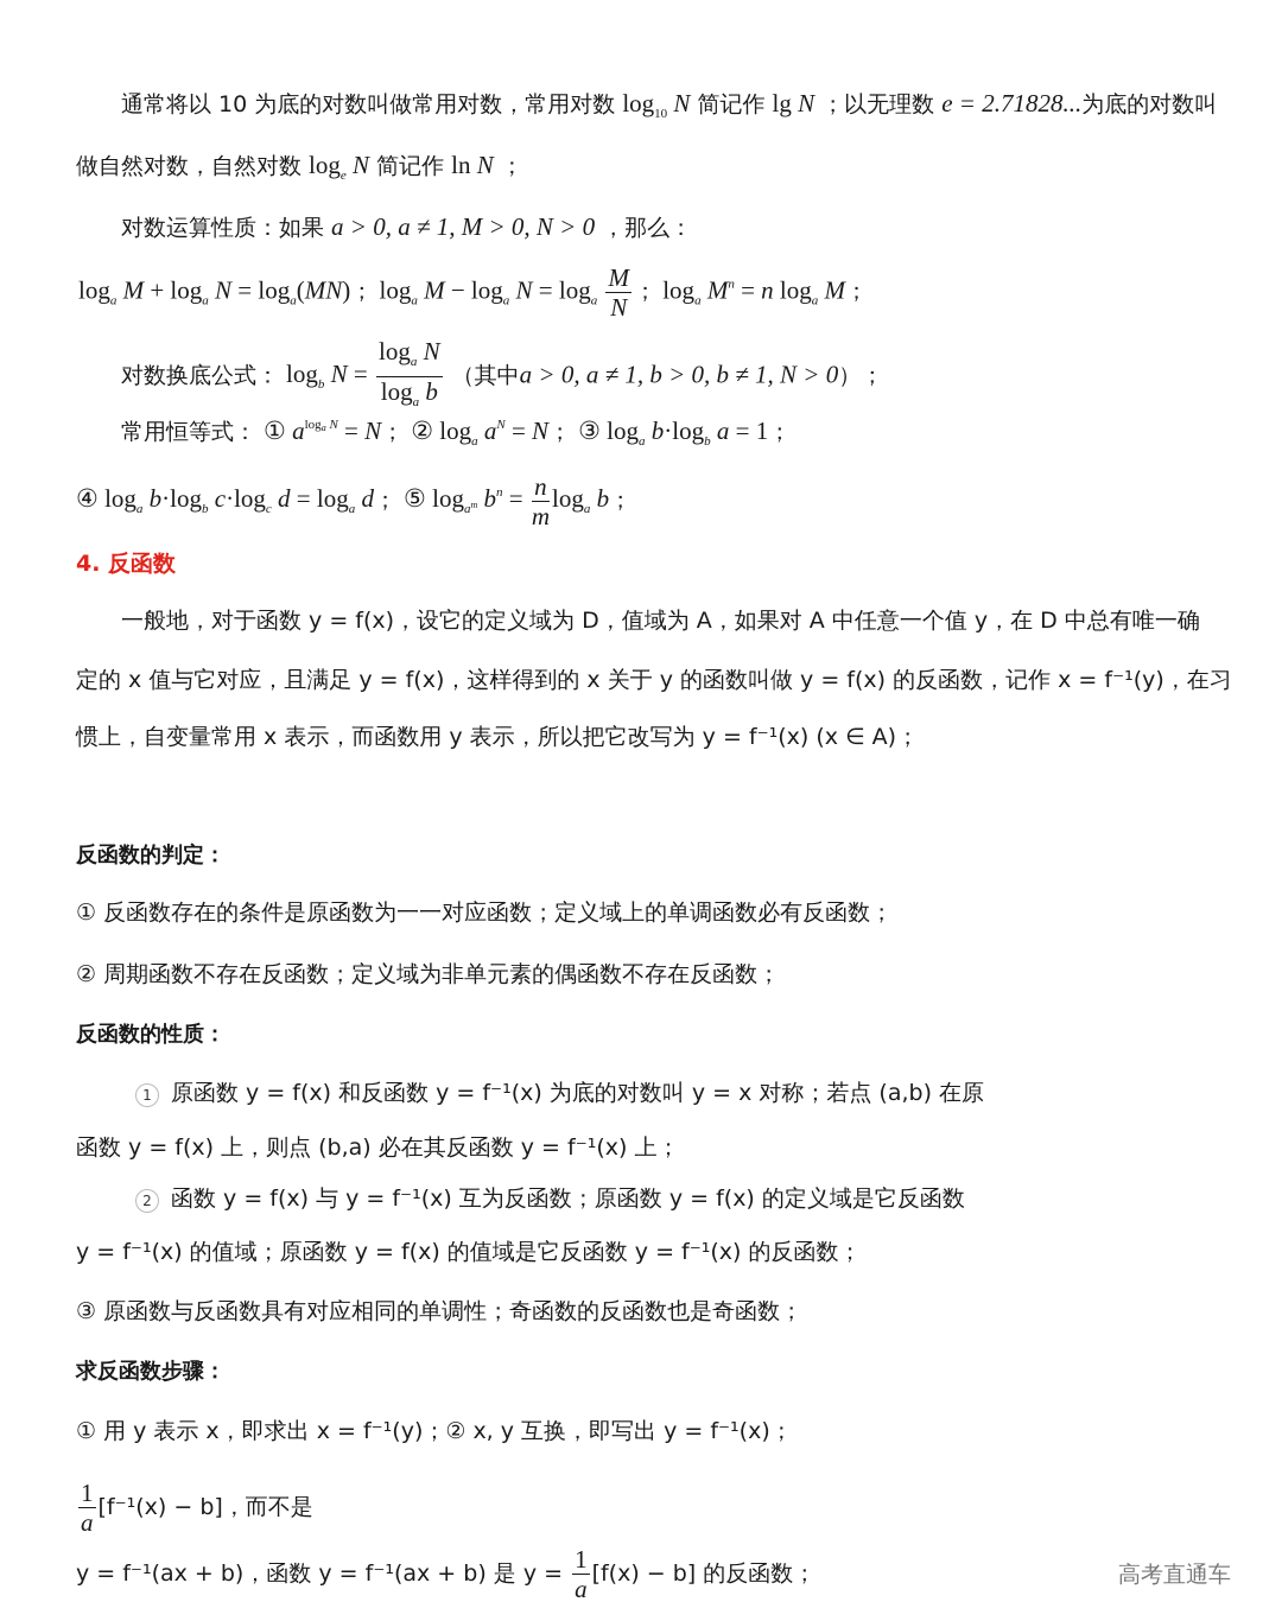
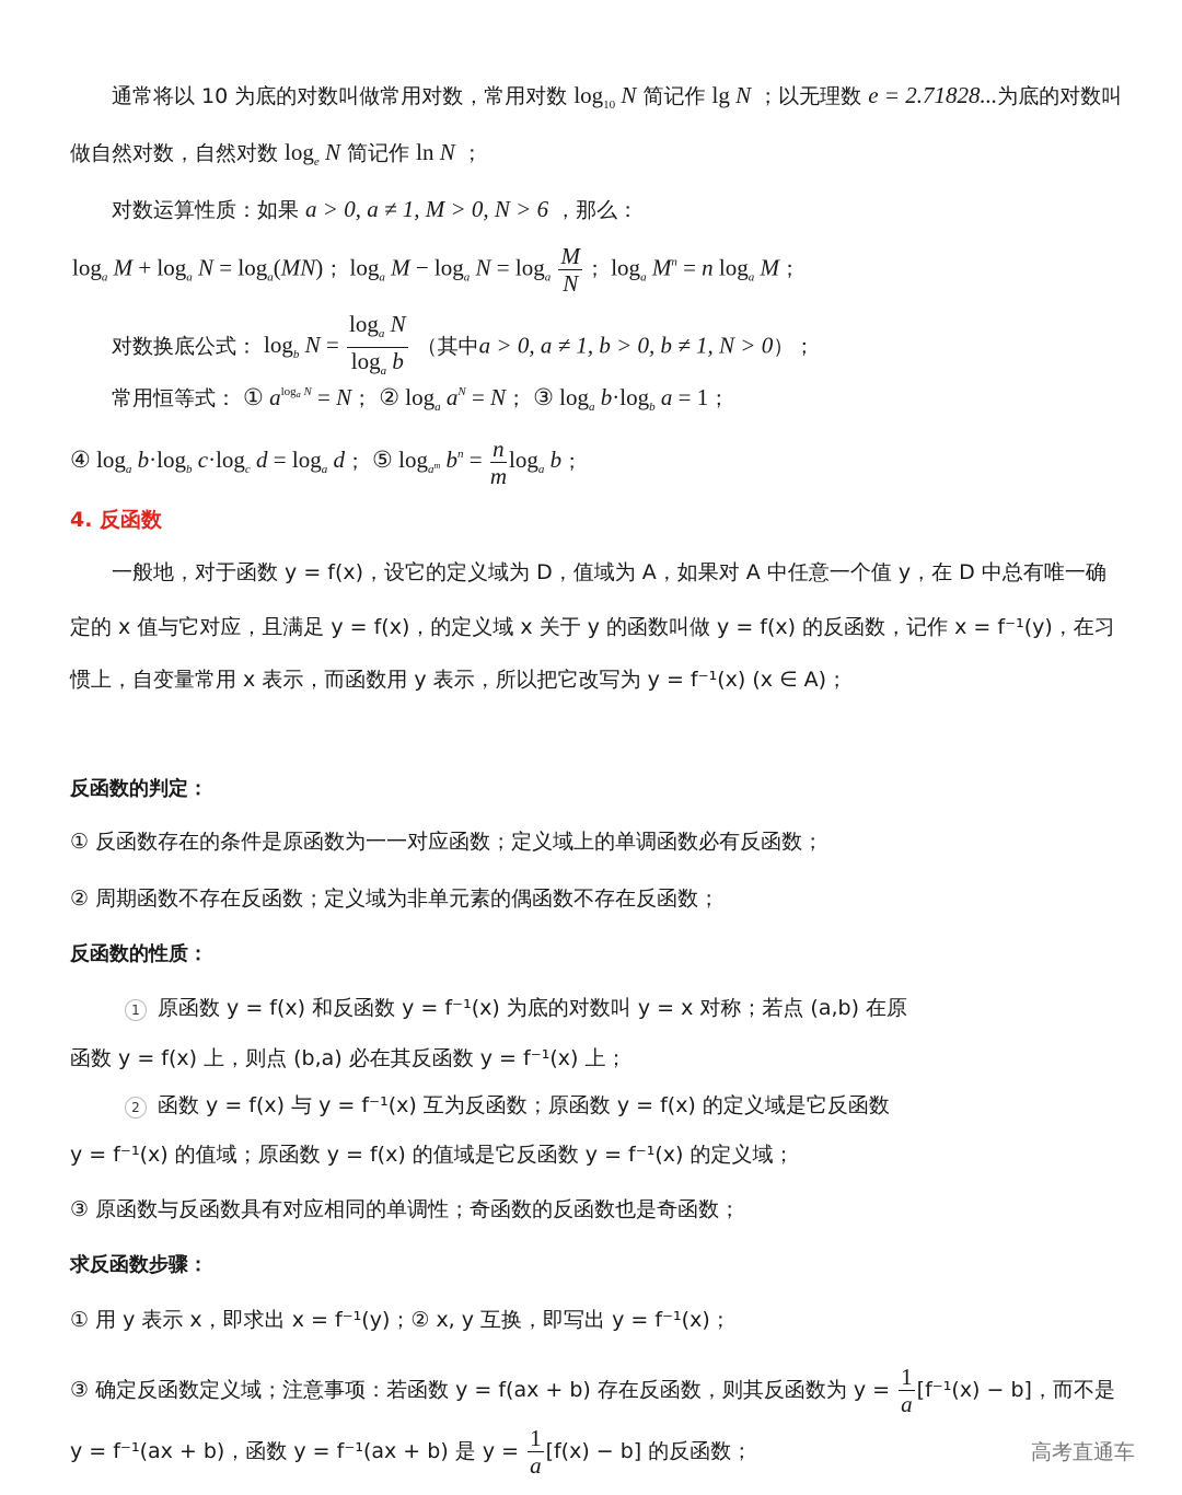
  通常将以 10 为底的对数叫做常用对数，常用对数 log10 N 简记作 lg N ；以无理数 e = 2.71828...为底的对数叫
  做自然对数，自然对数 loge N 简记作 ln N ；
- 对数运算性质：如果 a > 0, a ≠ 1, M > 0, N > 0 ，那么：
+ 对数运算性质：如果 a > 0, a ≠ 1, M > 0, N > 6 ，那么：
  loga M + loga N = loga(MN)； loga M − loga N = loga
  M
  N
  ； loga Mn = n loga M；
  对数换底公式： logb N =
  loga N
  loga b
  （其中a > 0, a ≠ 1, b > 0, b ≠ 1, N > 0）；
  常用恒等式： ① aloga N = N； ② loga aN = N； ③ loga b·logb a = 1；
  ④ loga b·logb c·logc d = loga d； ⑤ logam bn =
  n
  m
  loga b；
  4. 反函数
  一般地，对于函数 y = f(x)，设它的定义域为 D，值域为 A，如果对 A 中任意一个值 y，在 D 中总有唯一确
- 定的 x 值与它对应，且满足 y = f(x)，这样得到的 x 关于 y 的函数叫做 y = f(x) 的反函数，记作 x = f⁻¹(y)，在习
+ 定的 x 值与它对应，且满足 y = f(x)，的定义域 x 关于 y 的函数叫做 y = f(x) 的反函数，记作 x = f⁻¹(y)，在习
  惯上，自变量常用 x 表示，而函数用 y 表示，所以把它改写为 y = f⁻¹(x) (x ∈ A)；
  反函数的判定：
  ① 反函数存在的条件是原函数为一一对应函数；定义域上的单调函数必有反函数；
  ② 周期函数不存在反函数；定义域为非单元素的偶函数不存在反函数；
  反函数的性质：
  1 原函数 y = f(x) 和反函数 y = f⁻¹(x) 为底的对数叫 y = x 对称；若点 (a,b) 在原
  函数 y = f(x) 上，则点 (b,a) 必在其反函数 y = f⁻¹(x) 上；
  2 函数 y = f(x) 与 y = f⁻¹(x) 互为反函数；原函数 y = f(x) 的定义域是它反函数
- y = f⁻¹(x) 的值域；原函数 y = f(x) 的值域是它反函数 y = f⁻¹(x) 的反函数；
+ y = f⁻¹(x) 的值域；原函数 y = f(x) 的值域是它反函数 y = f⁻¹(x) 的定义域；
  ③ 原函数与反函数具有对应相同的单调性；奇函数的反函数也是奇函数；
  求反函数步骤：
  ① 用 y 表示 x，即求出 x = f⁻¹(y)；② x, y 互换，即写出 y = f⁻¹(x)；
+ ③ 确定反函数定义域；注意事项：若函数 y = f(ax + b) 存在反函数，则其反函数为 y =
  1
  a
  [f⁻¹(x) − b]，而不是
  y = f⁻¹(ax + b)，函数 y = f⁻¹(ax + b) 是 y =
  1
  a
  [f(x) − b] 的反函数；
  高考直通车
